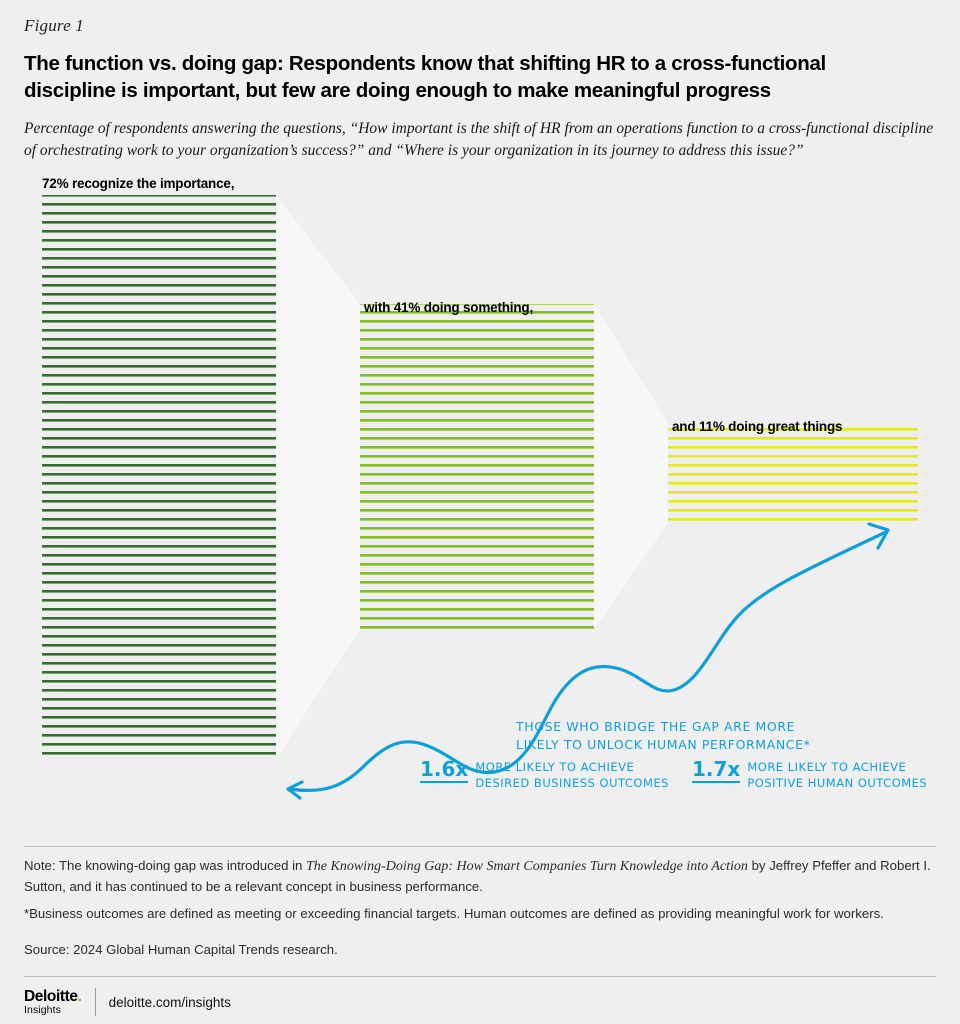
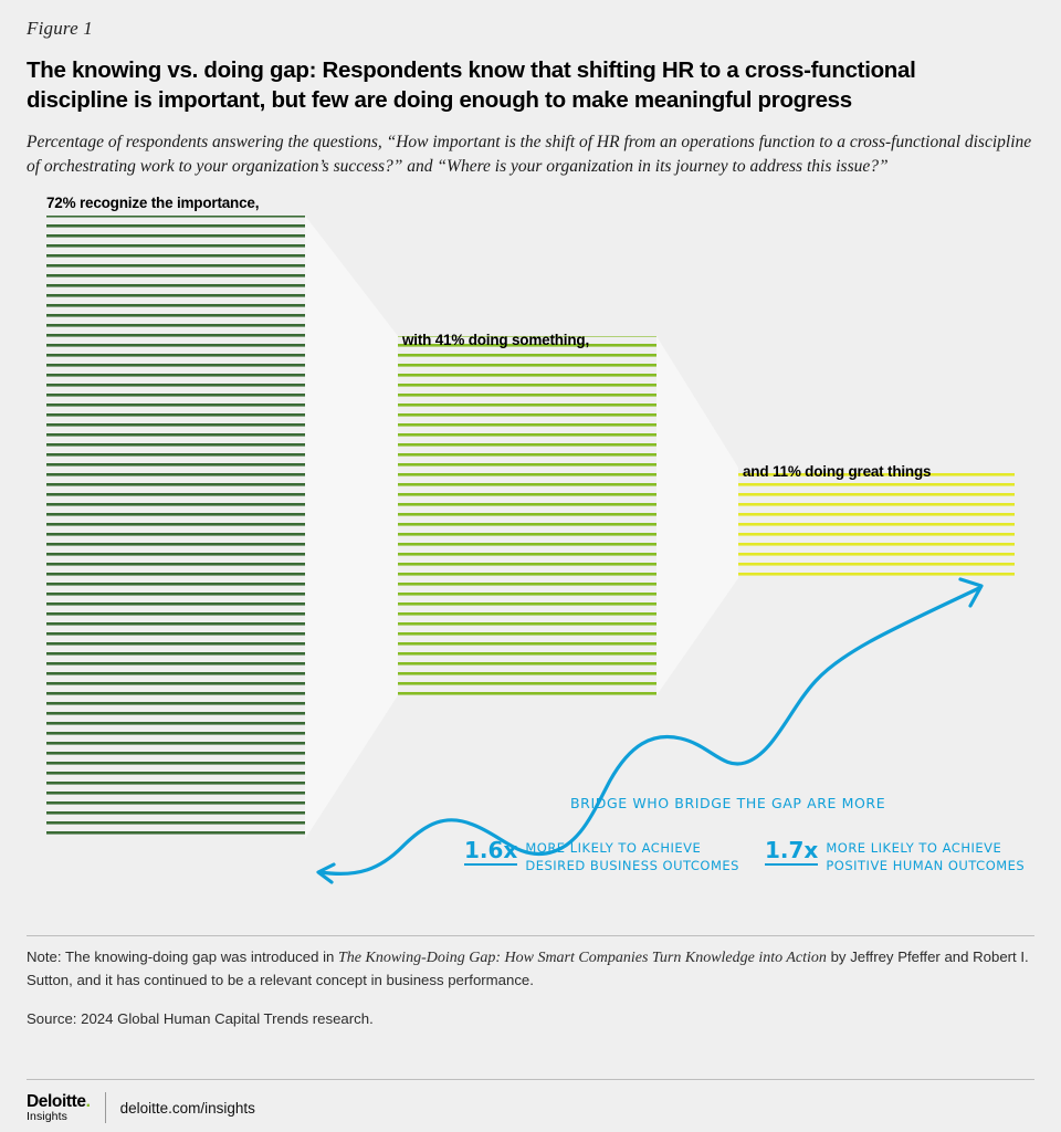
  Figure 1
- The function vs. doing gap: Respondents know that shifting HR to a cross-functional discipline is important, but few are doing enough to make meaningful progress
+ The knowing vs. doing gap: Respondents know that shifting HR to a cross-functional discipline is important, but few are doing enough to make meaningful progress
  Percentage of respondents answering the questions, “How important is the shift of HR from an operations function to a cross-functional discipline of orchestrating work to your organization’s success?” and “Where is your organization in its journey to address this issue?”
  72% recognize the importance,
  with 41% doing something,
  and 11% doing great things
- THOSE WHO BRIDGE THE GAP ARE MORE
+ BRIDGE WHO BRIDGE THE GAP ARE MORE
- LIKELY TO UNLOCK HUMAN PERFORMANCE*
  1.6x
  MORE LIKELY TO ACHIEVE
  DESIRED BUSINESS OUTCOMES
  1.7x
  MORE LIKELY TO ACHIEVE
  POSITIVE HUMAN OUTCOMES
  Note: The knowing-doing gap was introduced in The Knowing-Doing Gap: How Smart Companies Turn Knowledge into Action by Jeffrey Pfeffer and Robert I. Sutton, and it has continued to be a relevant concept in business performance.
- *Business outcomes are defined as meeting or exceeding financial targets. Human outcomes are defined as providing meaningful work for workers.
  Source: 2024 Global Human Capital Trends research.
  Deloitte.
  Insights
  deloitte.com/insights
